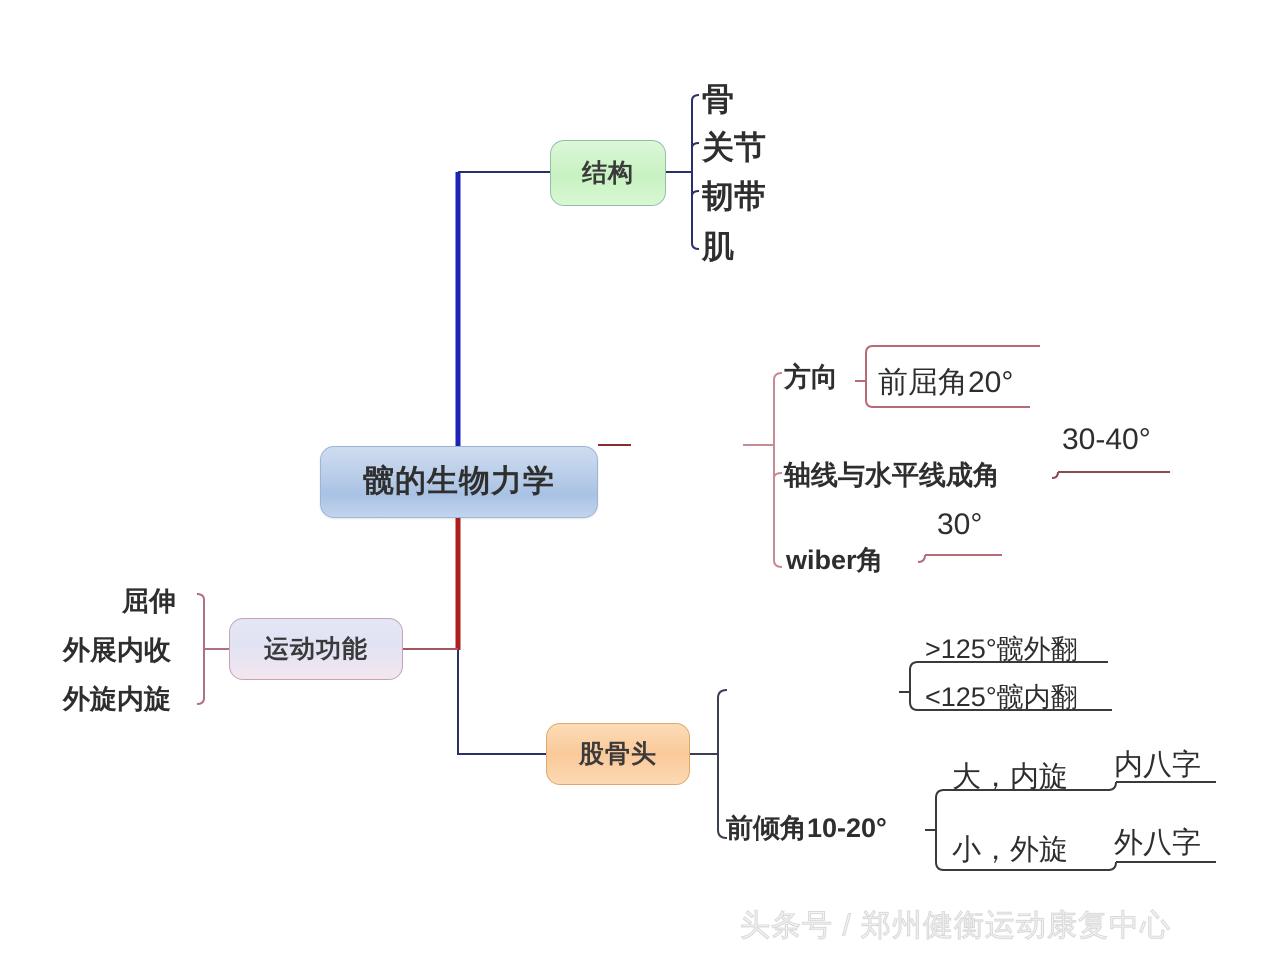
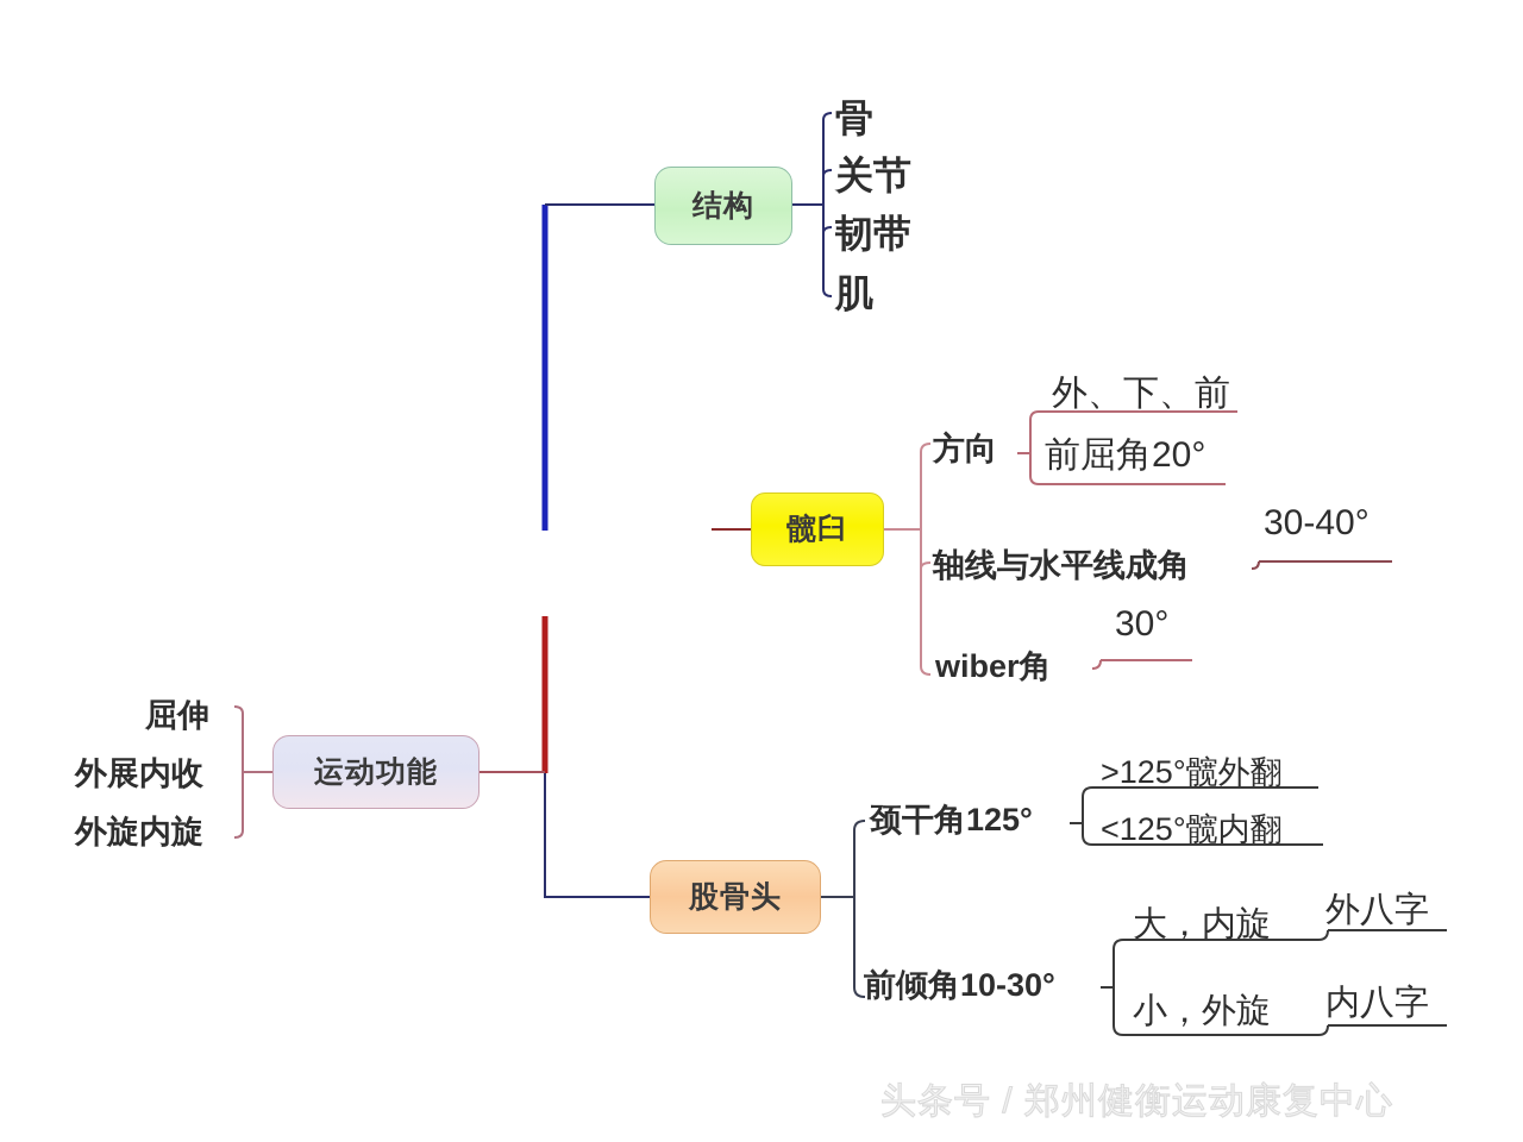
- 髋的生物力学
  结构
+ 髋臼
  运动功能
  股骨头
  骨
  关节
  韧带
  肌
  方向
+ 外、下、前
  前屈角20°
  轴线与水平线成角
  30-40°
  wiber角
  30°
  屈伸
  外展内收
  外旋内旋
+ 颈干角125°
  >125°髋外翻
  <125°髋内翻
- 前倾角10-20°
+ 前倾角10-30°
  大，内旋
- 内八字
+ 外八字
  小，外旋
- 外八字
+ 内八字
  头条号 / 郑州健衡运动康复中心
